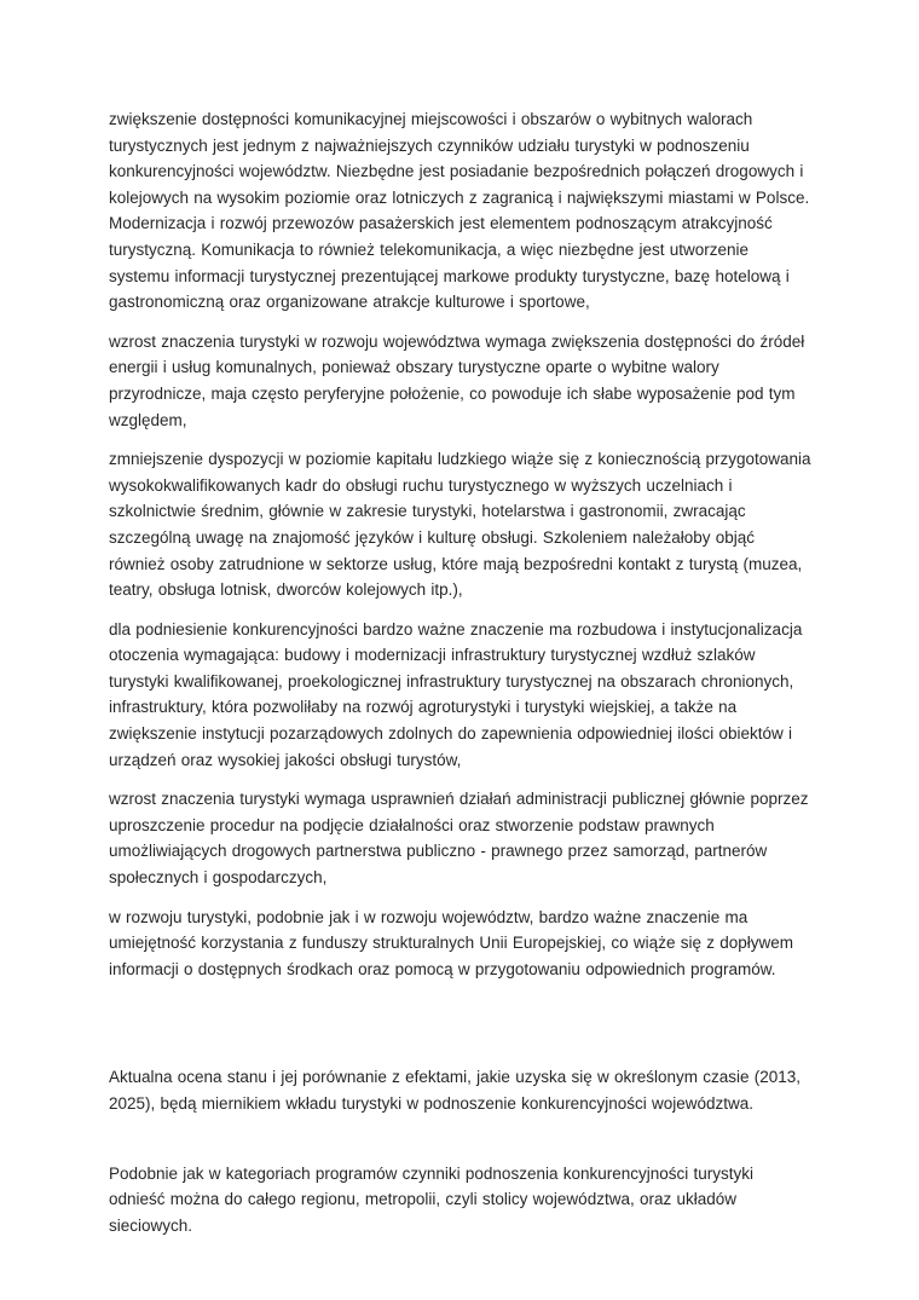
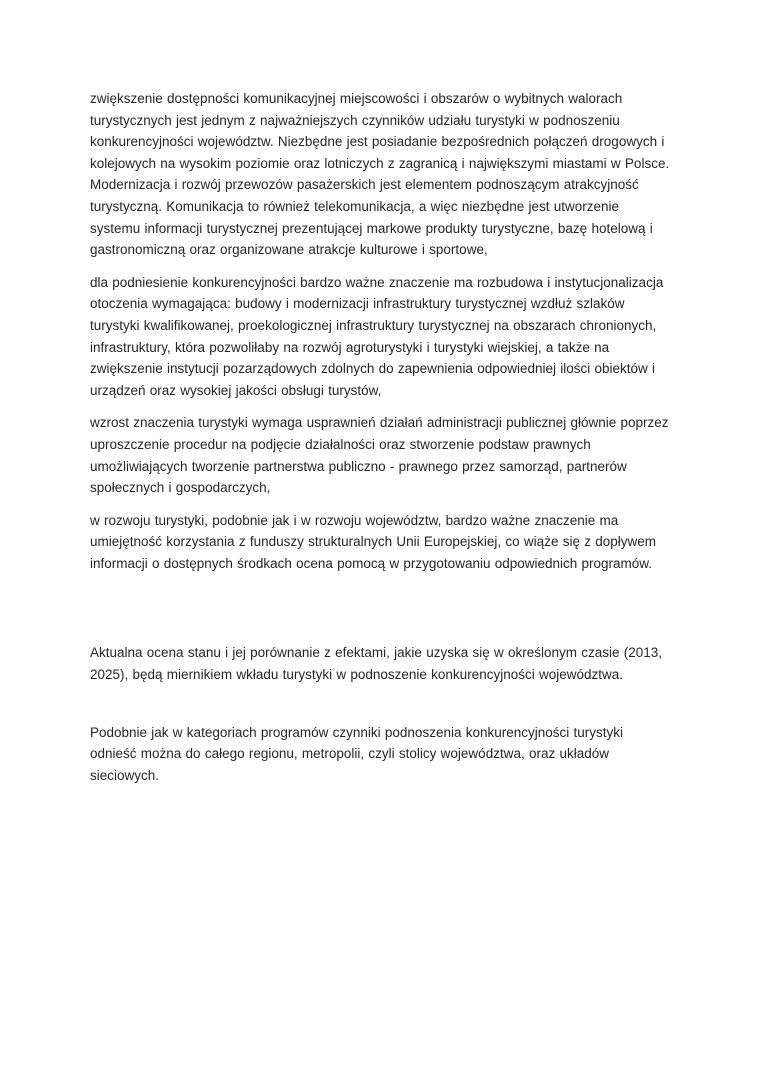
  zwiększenie dostępności komunikacyjnej miejscowości i obszarów o wybitnych walorach turystycznych jest jednym z najważniejszych czynników udziału turystyki w podnoszeniu konkurencyjności województw. Niezbędne jest posiadanie bezpośrednich połączeń drogowych i kolejowych na wysokim poziomie oraz lotniczych z zagranicą i największymi miastami w Polsce. Modernizacja i rozwój przewozów pasażerskich jest elementem podnoszącym atrakcyjność turystyczną. Komunikacja to również telekomunikacja, a więc niezbędne jest utworzenie systemu informacji turystycznej prezentującej markowe produkty turystyczne, bazę hotelową i gastronomiczną oraz organizowane atrakcje kulturowe i sportowe,
- wzrost znaczenia turystyki w rozwoju województwa wymaga zwiększenia dostępności do źródeł energii i usług komunalnych, ponieważ obszary turystyczne oparte o wybitne walory przyrodnicze, maja często peryferyjne położenie, co powoduje ich słabe wyposażenie pod tym względem,
- zmniejszenie dyspozycji w poziomie kapitału ludzkiego wiąże się z koniecznością przygotowania wysokokwalifikowanych kadr do obsługi ruchu turystycznego w wyższych uczelniach i szkolnictwie średnim, głównie w zakresie turystyki, hotelarstwa i gastronomii, zwracając szczególną uwagę na znajomość języków i kulturę obsługi. Szkoleniem należałoby objąć również osoby zatrudnione w sektorze usług, które mają bezpośredni kontakt z turystą (muzea, teatry, obsługa lotnisk, dworców kolejowych itp.),
  dla podniesienie konkurencyjności bardzo ważne znaczenie ma rozbudowa i instytucjonalizacja otoczenia wymagająca: budowy i modernizacji infrastruktury turystycznej wzdłuż szlaków turystyki kwalifikowanej, proekologicznej infrastruktury turystycznej na obszarach chronionych, infrastruktury, która pozwoliłaby na rozwój agroturystyki i turystyki wiejskiej, a także na zwiększenie instytucji pozarządowych zdolnych do zapewnienia odpowiedniej ilości obiektów i urządzeń oraz wysokiej jakości obsługi turystów,
- wzrost znaczenia turystyki wymaga usprawnień działań administracji publicznej głównie poprzez uproszczenie procedur na podjęcie działalności oraz stworzenie podstaw prawnych umożliwiających drogowych partnerstwa publiczno - prawnego przez samorząd, partnerów społecznych i gospodarczych,
+ wzrost znaczenia turystyki wymaga usprawnień działań administracji publicznej głównie poprzez uproszczenie procedur na podjęcie działalności oraz stworzenie podstaw prawnych umożliwiających tworzenie partnerstwa publiczno - prawnego przez samorząd, partnerów społecznych i gospodarczych,
- w rozwoju turystyki, podobnie jak i w rozwoju województw, bardzo ważne znaczenie ma umiejętność korzystania z funduszy strukturalnych Unii Europejskiej, co wiąże się z dopływem informacji o dostępnych środkach oraz pomocą w przygotowaniu odpowiednich programów.
+ w rozwoju turystyki, podobnie jak i w rozwoju województw, bardzo ważne znaczenie ma umiejętność korzystania z funduszy strukturalnych Unii Europejskiej, co wiąże się z dopływem informacji o dostępnych środkach ocena pomocą w przygotowaniu odpowiednich programów.
  Aktualna ocena stanu i jej porównanie z efektami, jakie uzyska się w określonym czasie (2013, 2025), będą miernikiem wkładu turystyki w podnoszenie konkurencyjności województwa.
  Podobnie jak w kategoriach programów czynniki podnoszenia konkurencyjności turystyki odnieść można do całego regionu, metropolii, czyli stolicy województwa, oraz układów sieciowych.
